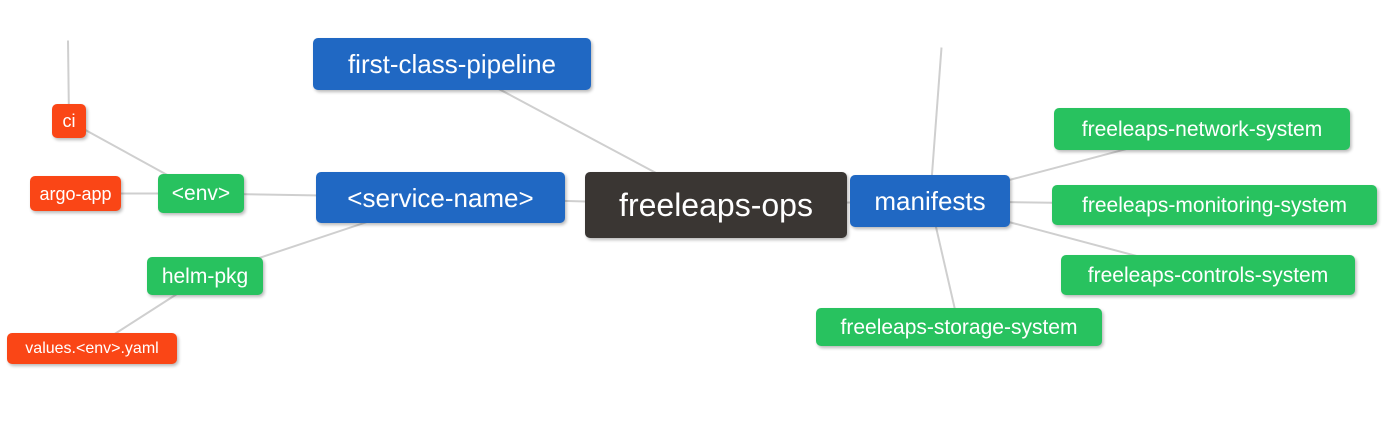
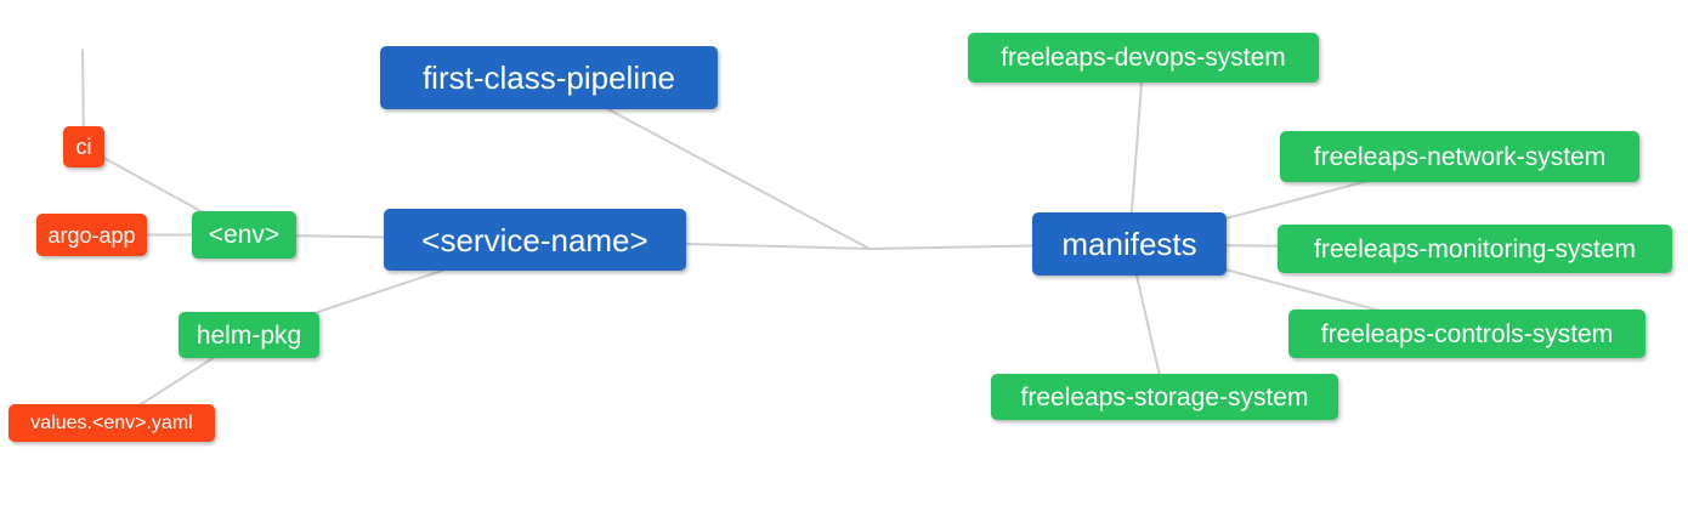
- freeleaps-ops
  first-class-pipeline
  <service-name>
  manifests
  <env>
  helm-pkg
  ci
  argo-app
  values.<env>.yaml
+ freeleaps-devops-system
  freeleaps-network-system
  freeleaps-monitoring-system
  freeleaps-controls-system
  freeleaps-storage-system
